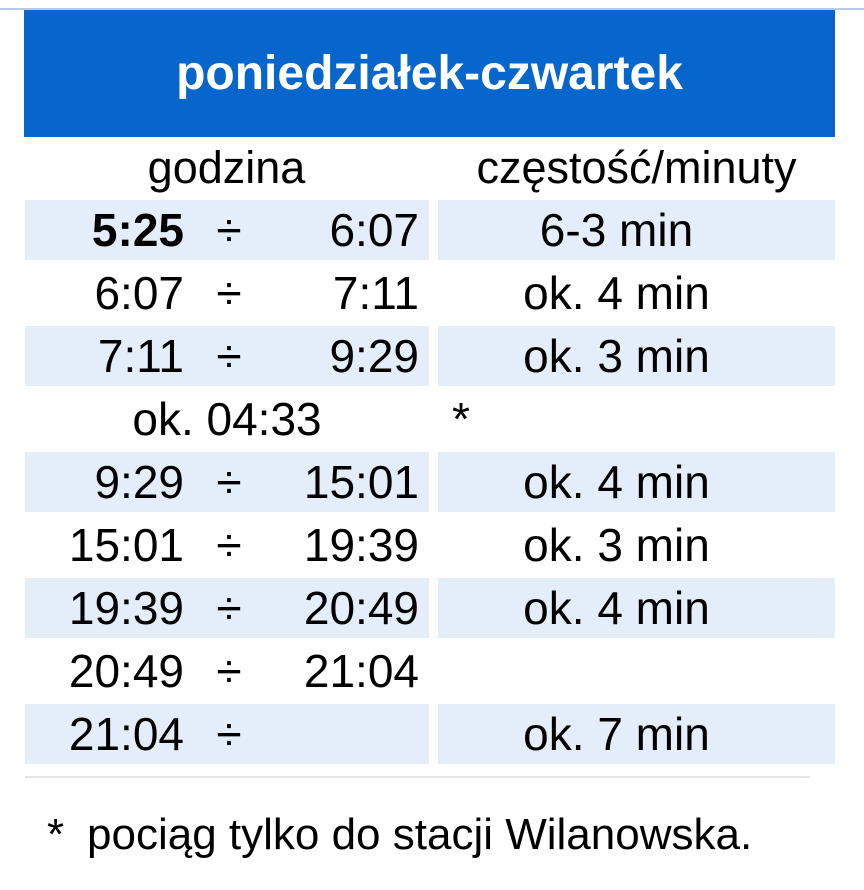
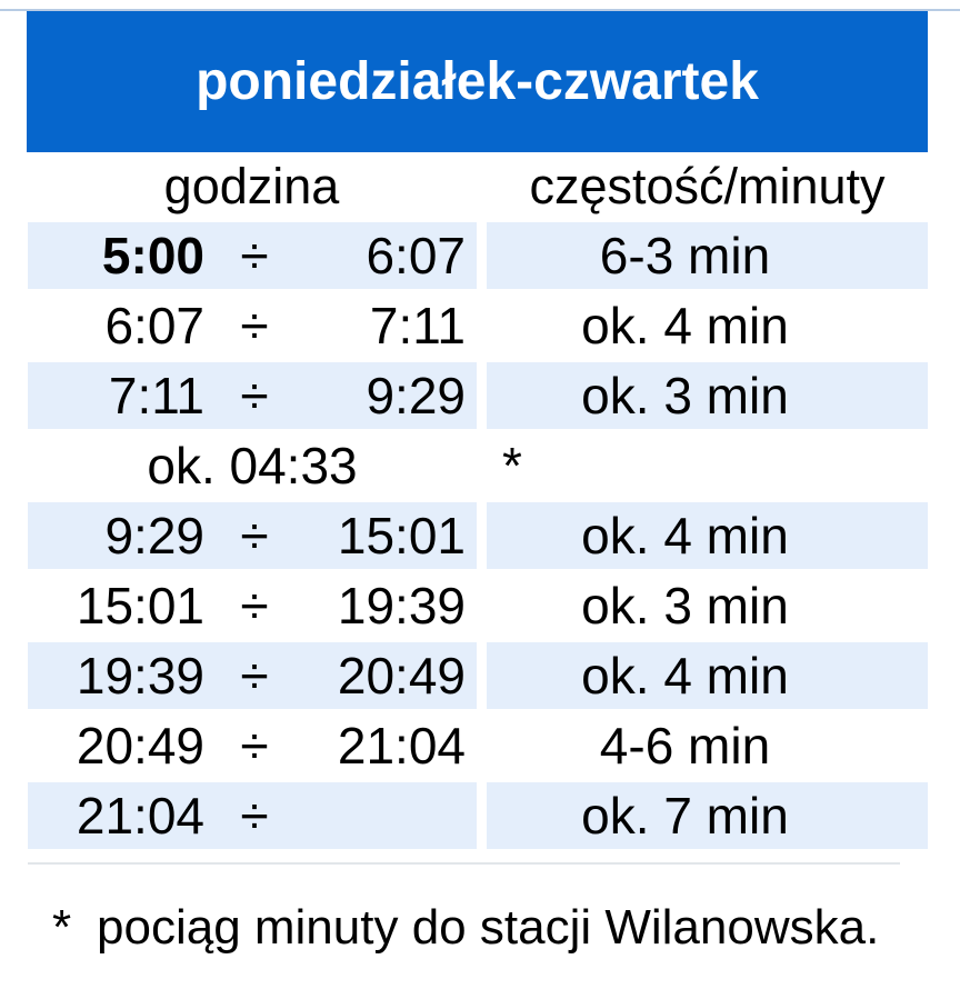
  poniedziałek-czwartek
  godzina
  częstość/minuty
- 5:25
+ 5:00
  ÷
  6:07
  6-3 min
  6:07
  ÷
  7:11
  ok. 4 min
  7:11
  ÷
  9:29
  ok. 3 min
  ok. 04:33
  *
  9:29
  ÷
  15:01
  ok. 4 min
  15:01
  ÷
  19:39
  ok. 3 min
  19:39
  ÷
  20:49
  ok. 4 min
  20:49
  ÷
  21:04
+ 4-6 min
  21:04
  ÷
  ok. 7 min
  *
- pociąg tylko do stacji Wilanowska.
+ pociąg minuty do stacji Wilanowska.
